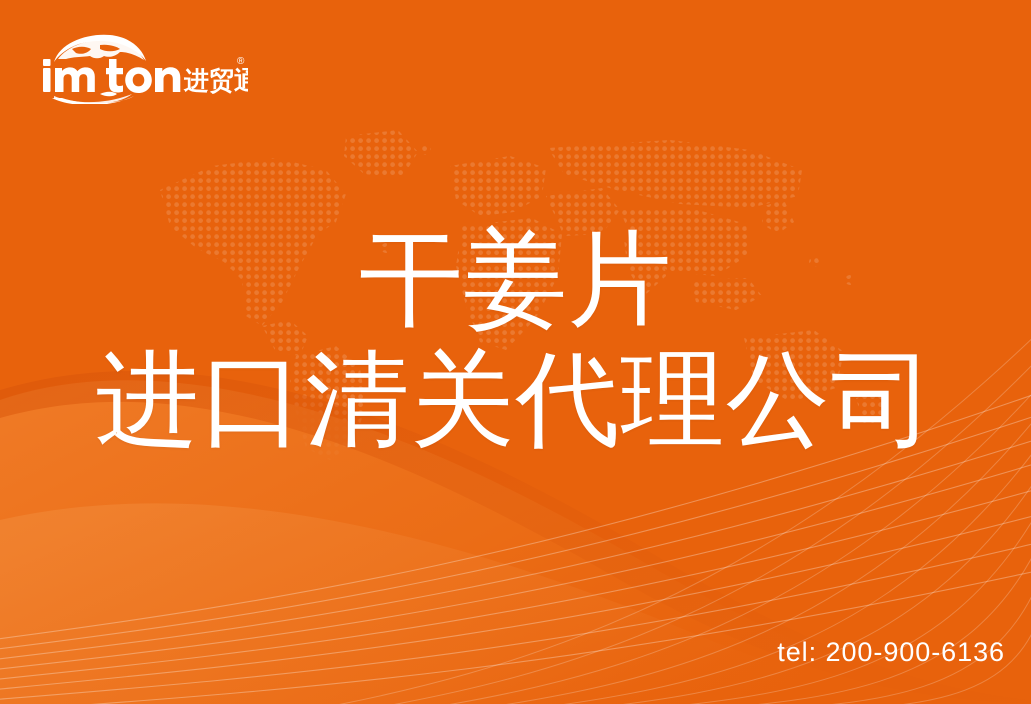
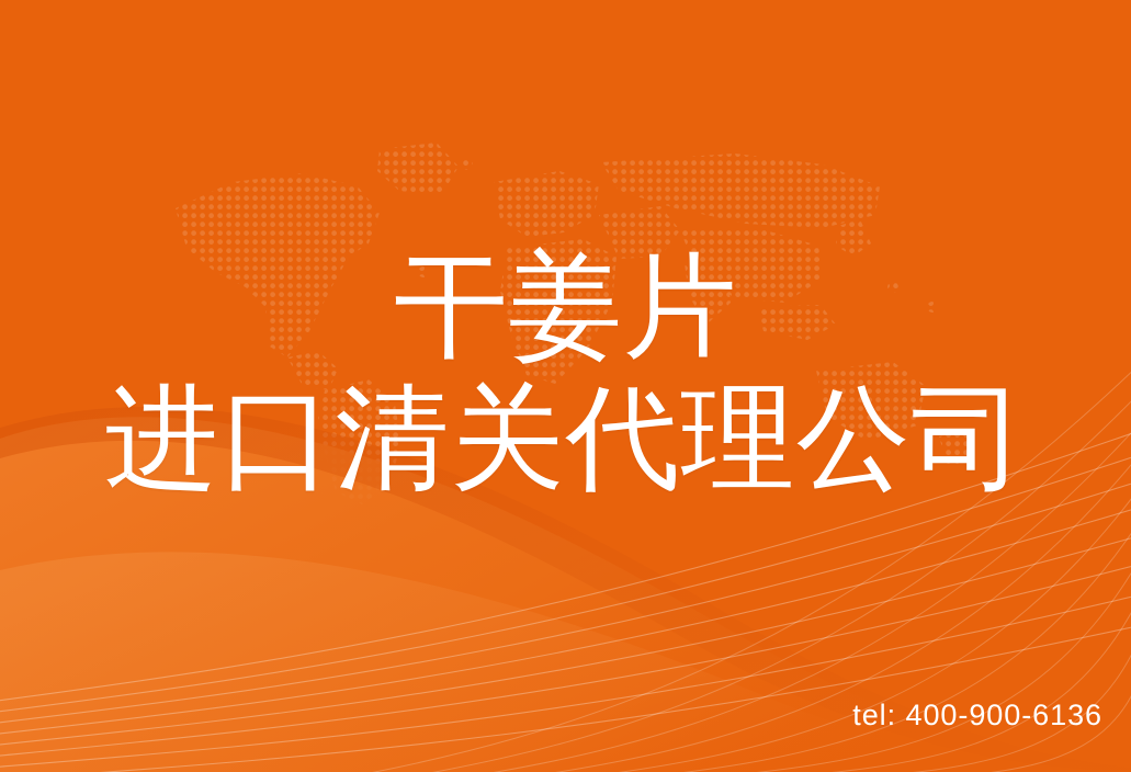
- 进贸通
- ®
  干姜片
  进口清关代理公司
- tel: 200-900-6136
+ tel: 400-900-6136
